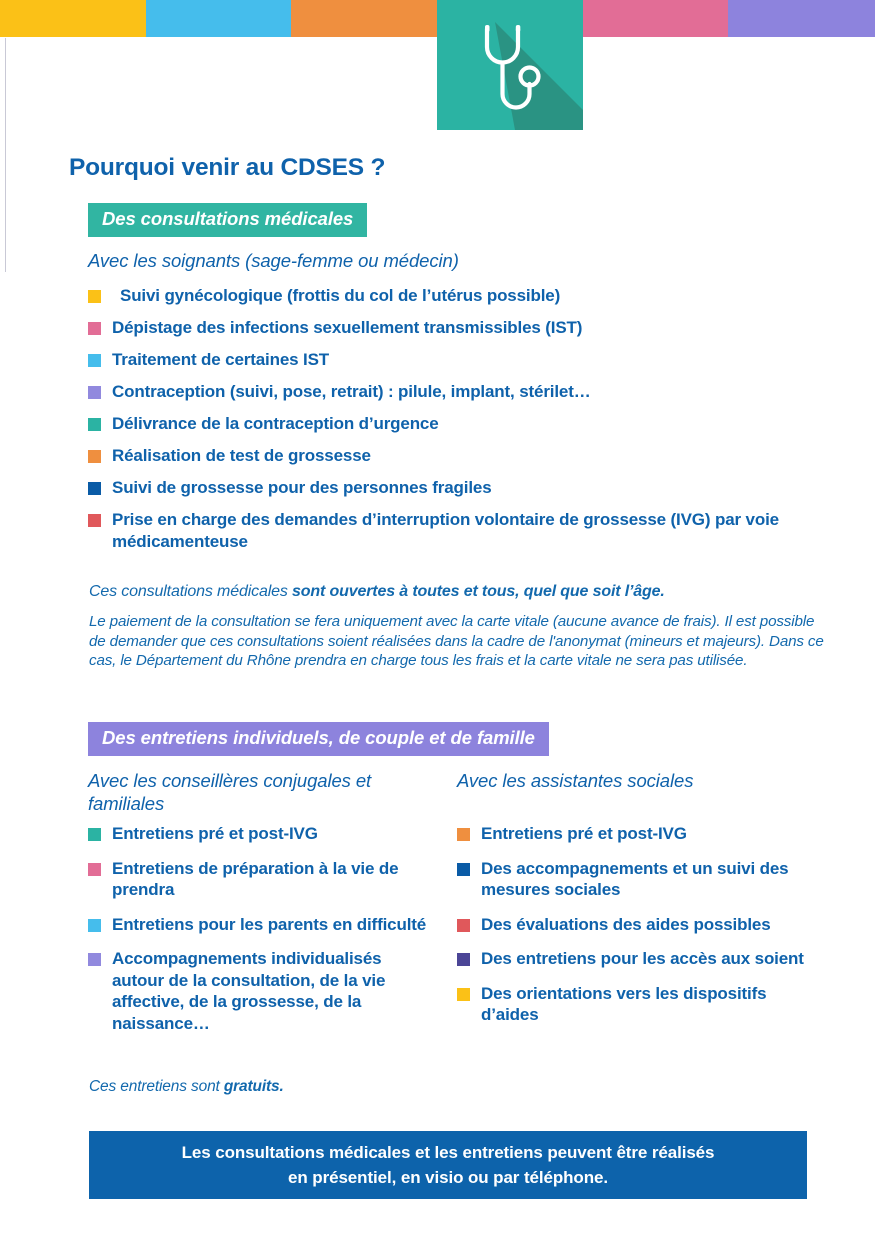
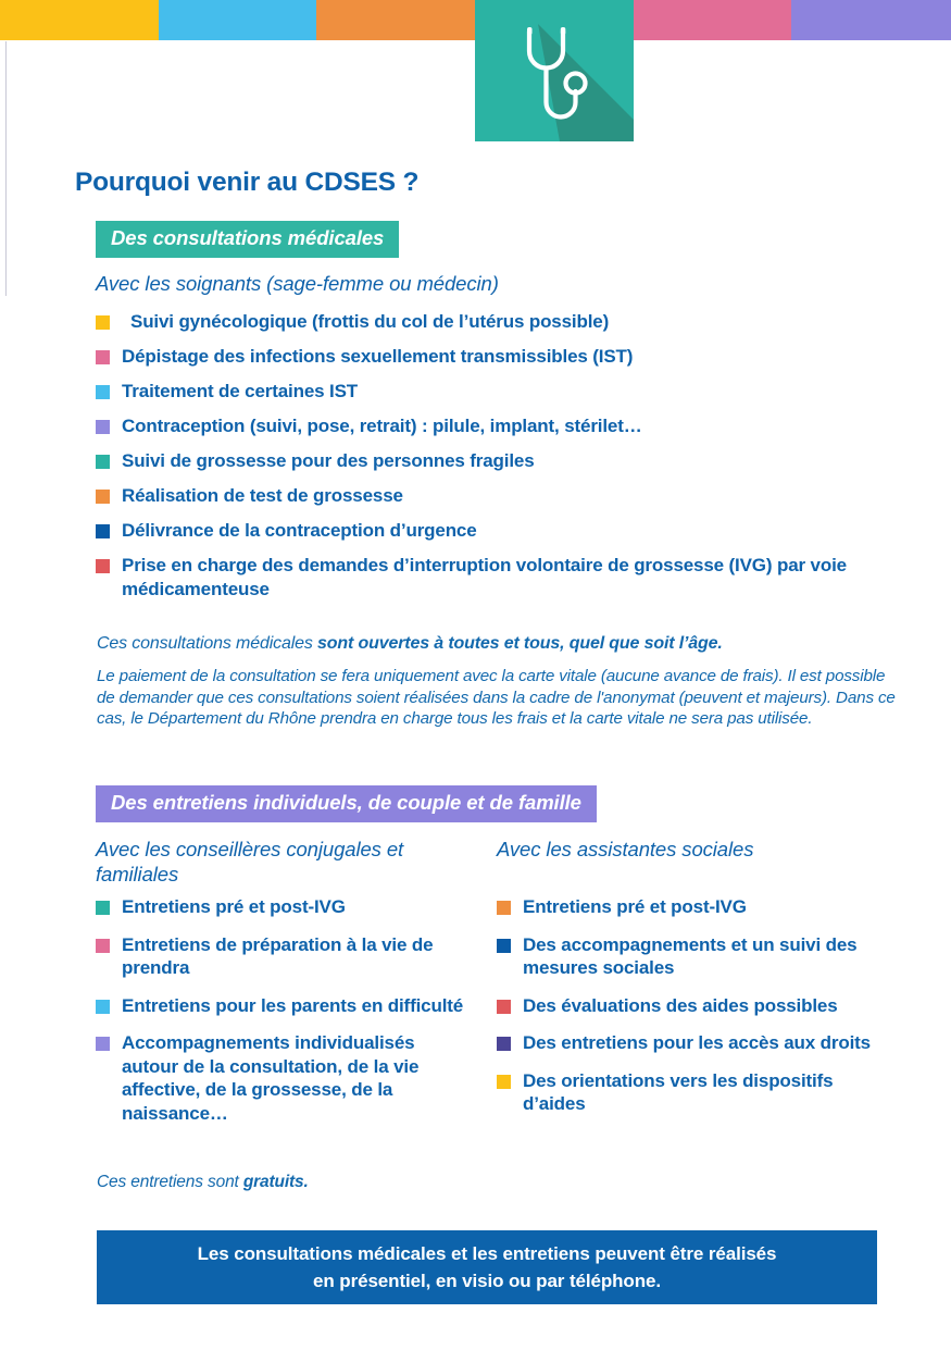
  Pourquoi venir au CDSES ?
  Des consultations médicales
  Avec les soignants (sage-femme ou médecin)
  Suivi gynécologique (frottis du col de l’utérus possible)
  Dépistage des infections sexuellement transmissibles (IST)
  Traitement de certaines IST
  Contraception (suivi, pose, retrait) : pilule, implant, stérilet…
- Délivrance de la contraception d’urgence
+ Suivi de grossesse pour des personnes fragiles
  Réalisation de test de grossesse
- Suivi de grossesse pour des personnes fragiles
+ Délivrance de la contraception d’urgence
  Prise en charge des demandes d’interruption volontaire de grossesse (IVG) par voie médicamenteuse
  Ces consultations médicales sont ouvertes à toutes et tous, quel que soit l’âge.
- Le paiement de la consultation se fera uniquement avec la carte vitale (aucune avance de frais). Il est possible de demander que ces consultations soient réalisées dans la cadre de l'anonymat (mineurs et majeurs). Dans ce cas, le Département du Rhône prendra en charge tous les frais et la carte vitale ne sera pas utilisée.
+ Le paiement de la consultation se fera uniquement avec la carte vitale (aucune avance de frais). Il est possible de demander que ces consultations soient réalisées dans la cadre de l'anonymat (peuvent et majeurs). Dans ce cas, le Département du Rhône prendra en charge tous les frais et la carte vitale ne sera pas utilisée.
  Des entretiens individuels, de couple et de famille
  Avec les conseillères conjugales et familiales
  Avec les assistantes sociales
  Entretiens pré et post-IVG
  Entretiens de préparation à la vie de prendra
  Entretiens pour les parents en difficulté
  Accompagnements individualisés autour de la consultation, de la vie affective, de la grossesse, de la naissance…
  Entretiens pré et post-IVG
  Des accompagnements et un suivi des mesures sociales
  Des évaluations des aides possibles
- Des entretiens pour les accès aux soient
+ Des entretiens pour les accès aux droits
  Des orientations vers les dispositifs d’aides
  Ces entretiens sont gratuits.
  Les consultations médicales et les entretiens peuvent être réalisés
  en présentiel, en visio ou par téléphone.
